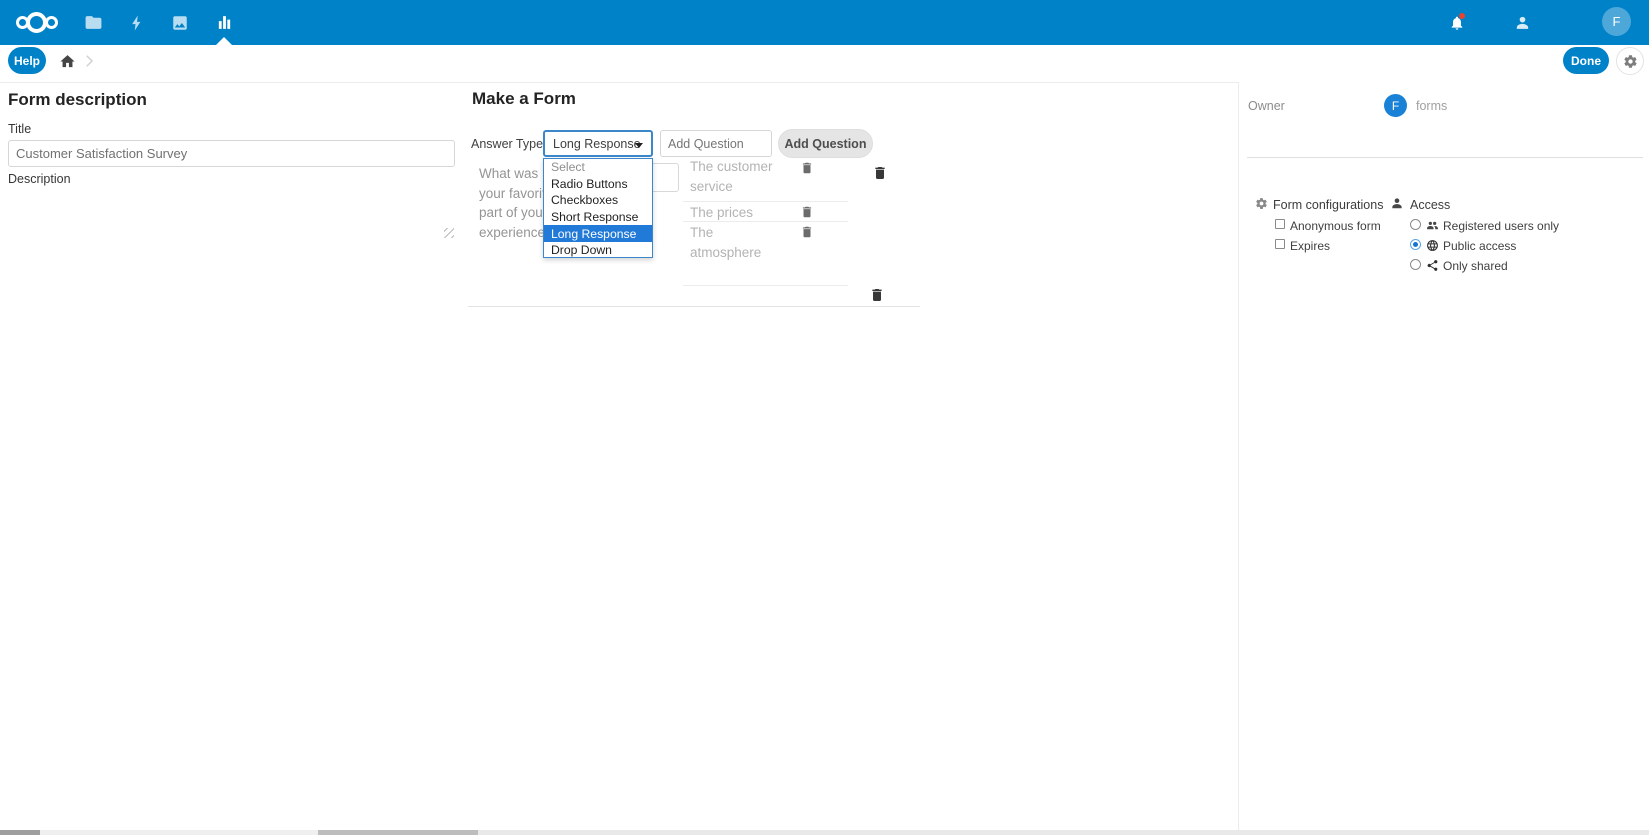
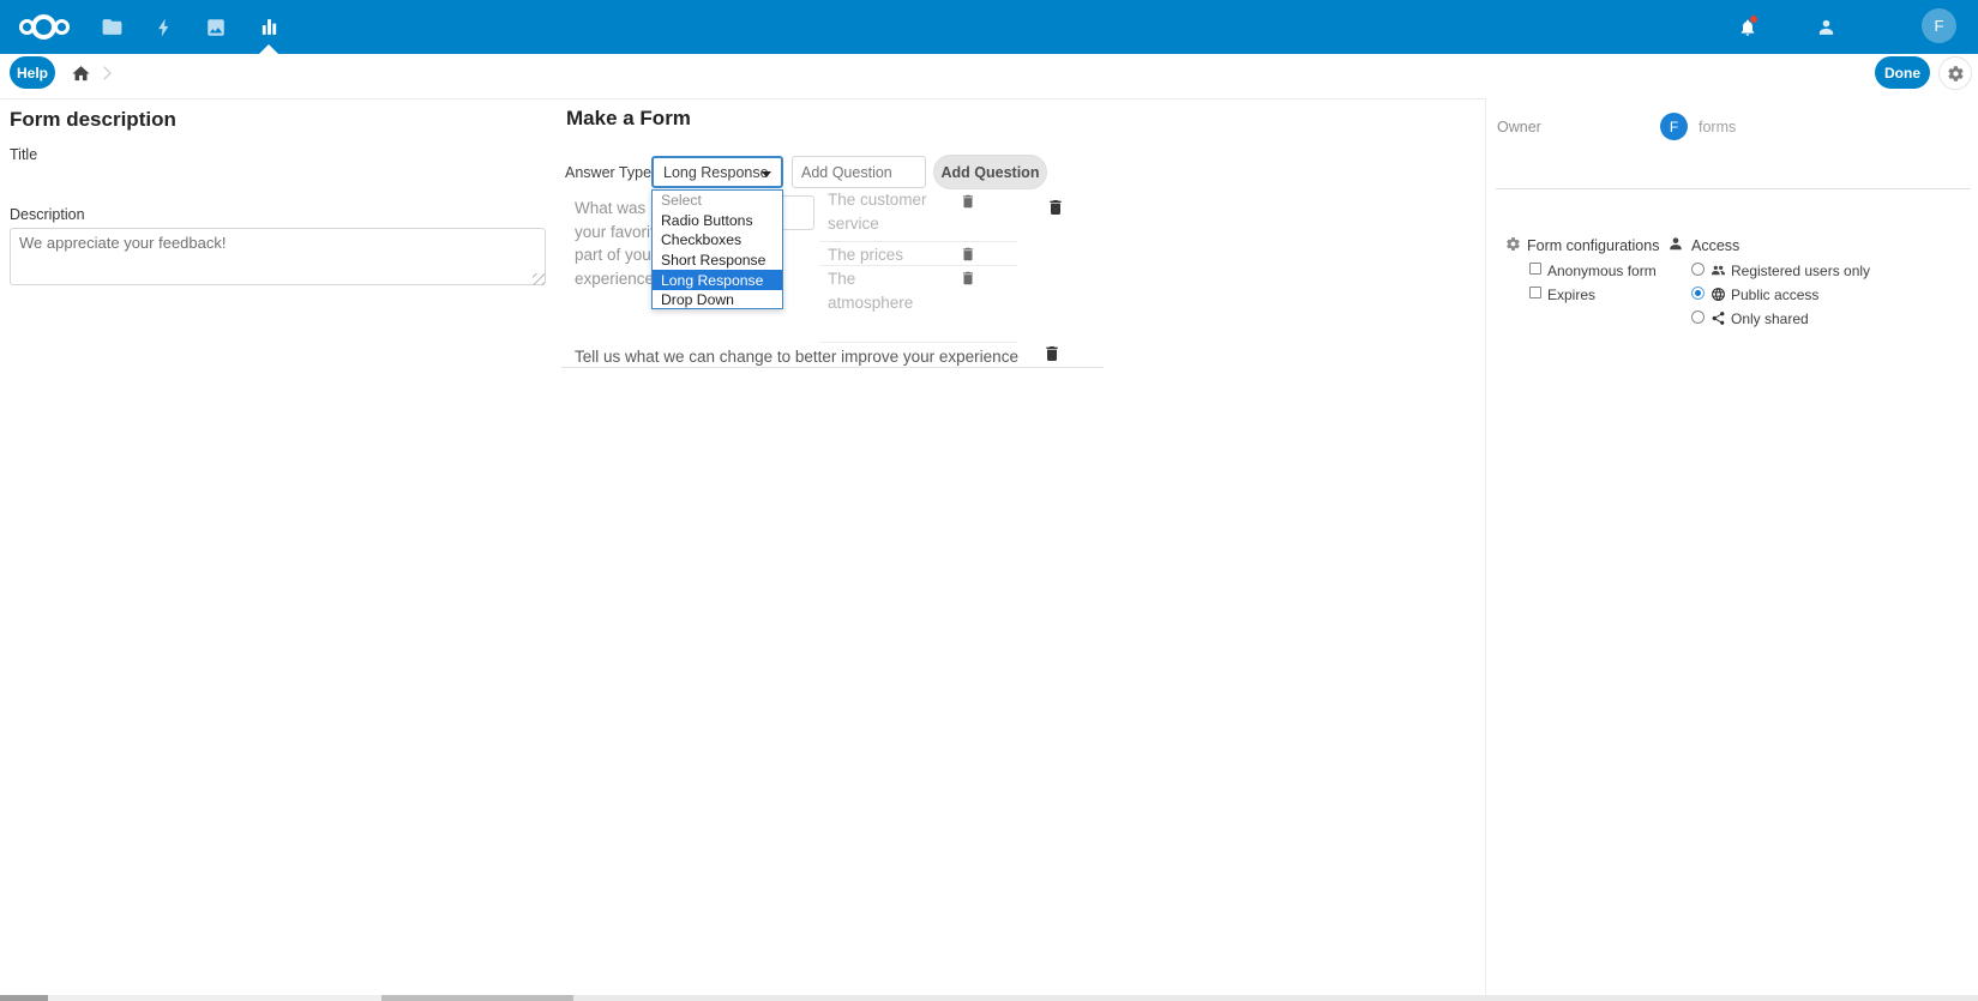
  F
  Help
  Done
  Form description
  Title
- Customer Satisfaction Survey
  Description
+ We appreciate your feedback!
  Make a Form
  Answer Type
  Long Response
  Add Question
  Add Question
  Select
  Radio Buttons
  Checkboxes
  Short Response
  Long Response
  Drop Down
  What was
  your favori
  part of you
  experience
  The customer service
  The prices
  The atmosphere
+ Tell us what we can change to better improve your experience
  Owner
  F
  forms
  Form configurations
  Anonymous form
  Expires
  Access
  Registered users only
  Public access
  Only shared
